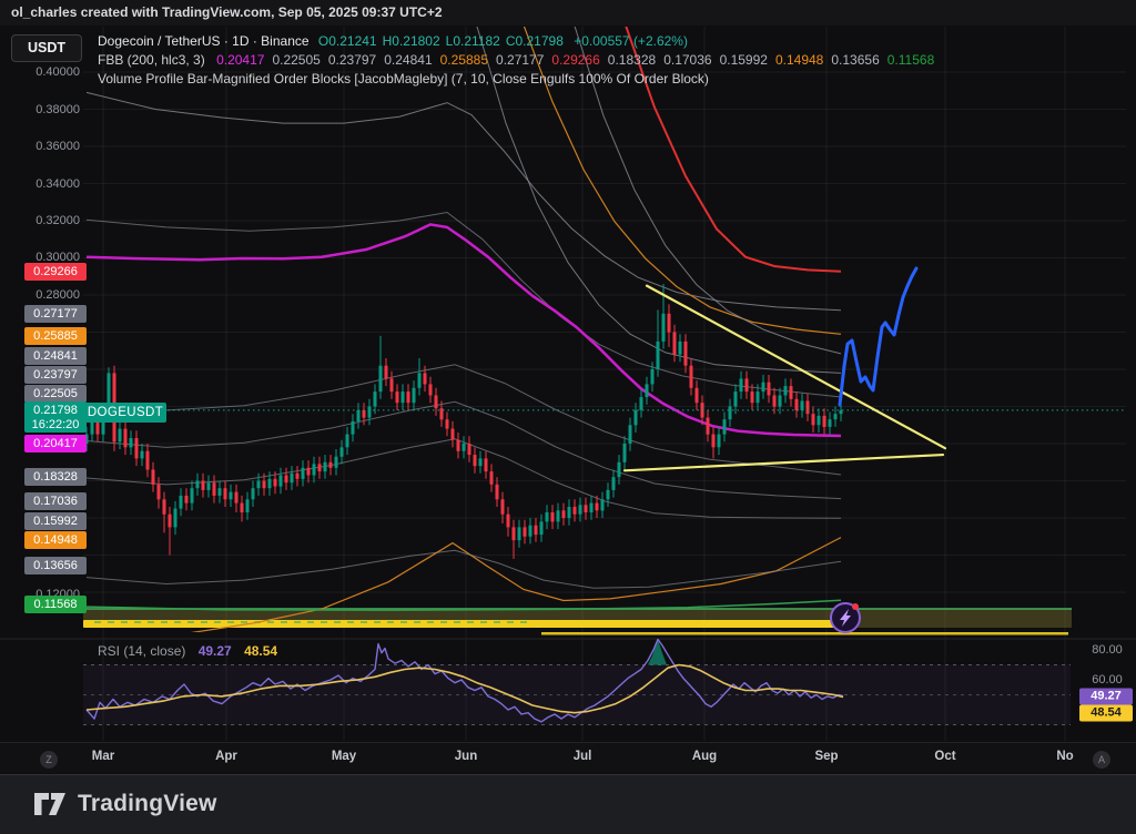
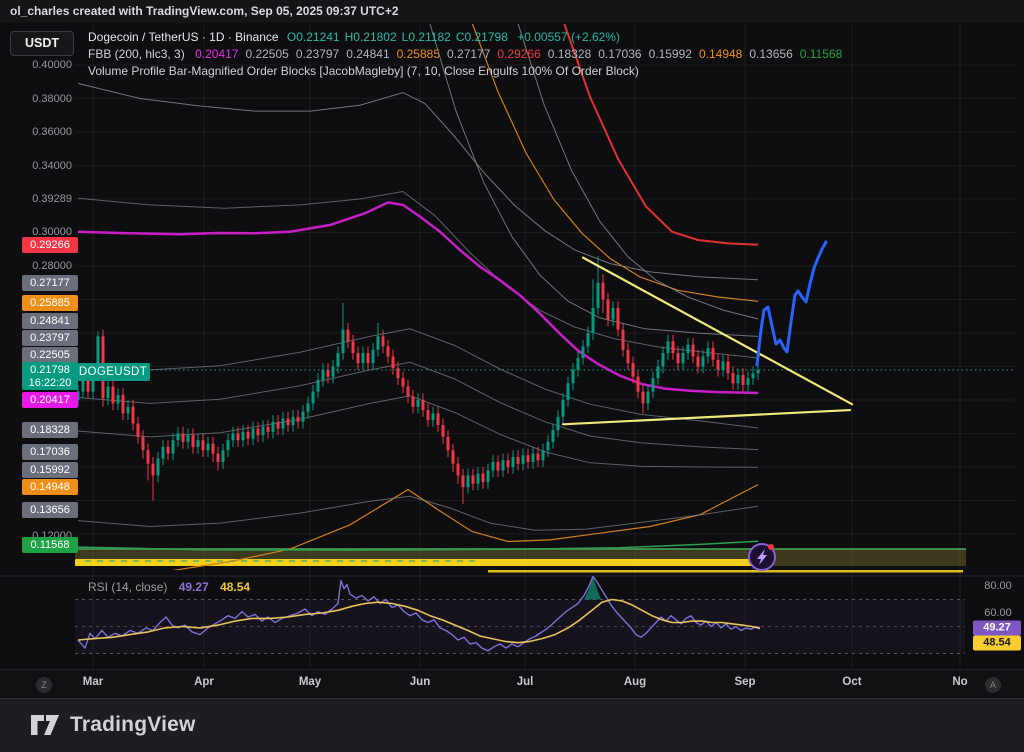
  ol_charles created with TradingView.com, Sep 05, 2025 09:37 UTC+2
  USDT
  Dogecoin / TetherUS · 1D · Binance O0.21241 H0.21802 L0.21182 C0.21798 +0.00557 (+2.62%)
  FBB (200, hlc3, 3) 0.20417 0.22505 0.23797 0.24841 0.25885 0.27177 0.29266 0.18328 0.17036 0.15992 0.14948 0.13656 0.11568
  Volume Profile Bar-Magnified Order Blocks [JacobMagleby] (7, 10, Close Engulfs 100% Of Order Block)
  0.40000
  0.38000
  0.36000
  0.34000
- 0.32000
+ 0.39289
  0.30000
  0.28000
  0.12000
  0.29266
  0.27177
  0.25885
  0.24841
  0.23797
  0.22505
  0.20417
  0.18328
  0.17036
  0.15992
  0.14948
  0.13656
  0.11568
  0.21798
  16:22:20
  DOGEUSDT
  RSI (14, close) 49.27 48.54
  80.00
  60.00
  49.27
  48.54
  Mar
  Apr
  May
  Jun
  Jul
  Aug
  Sep
  Oct
  No
  Z
  A
  TradingView
